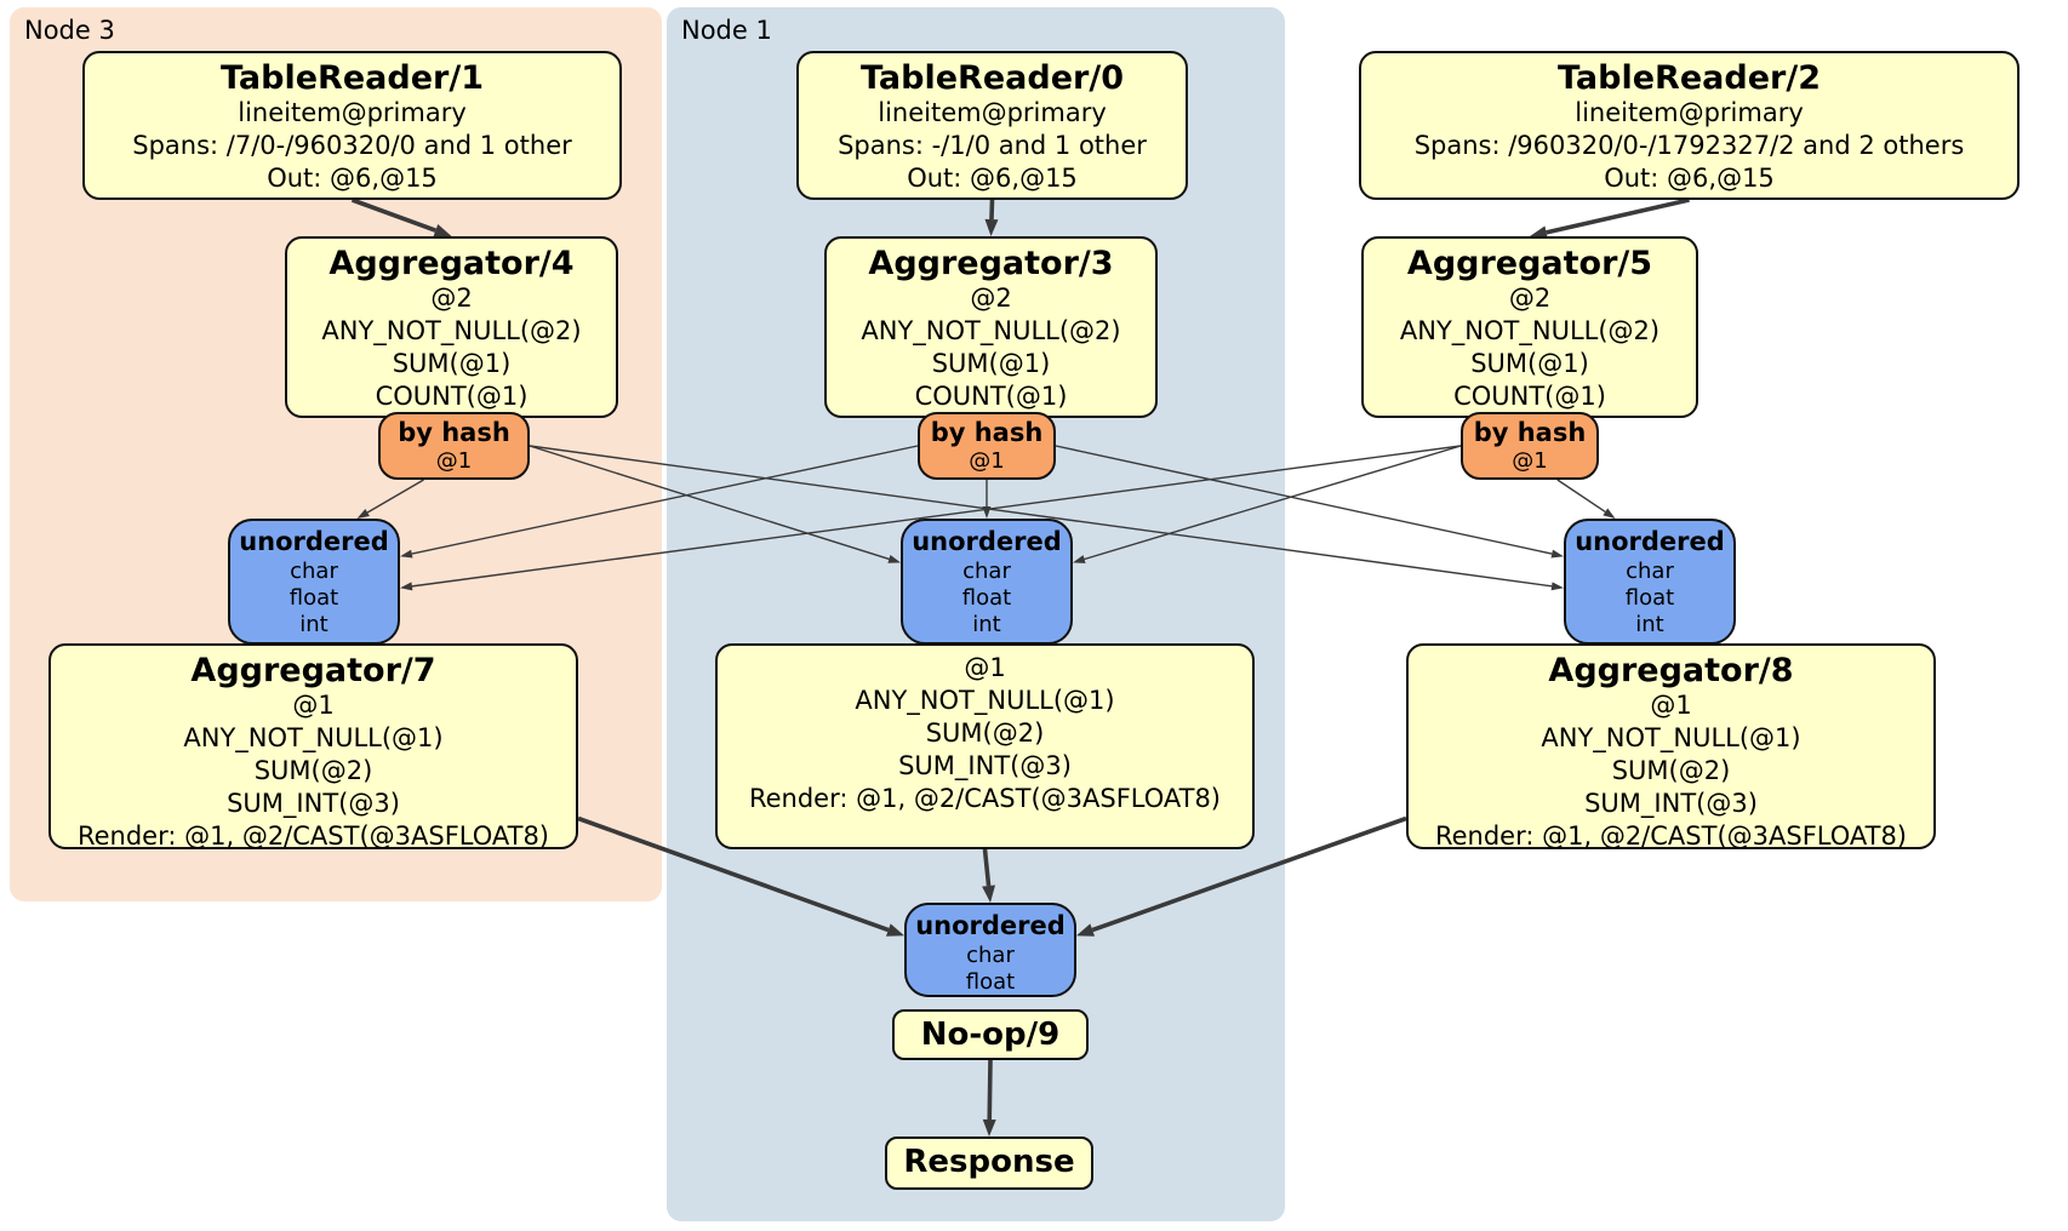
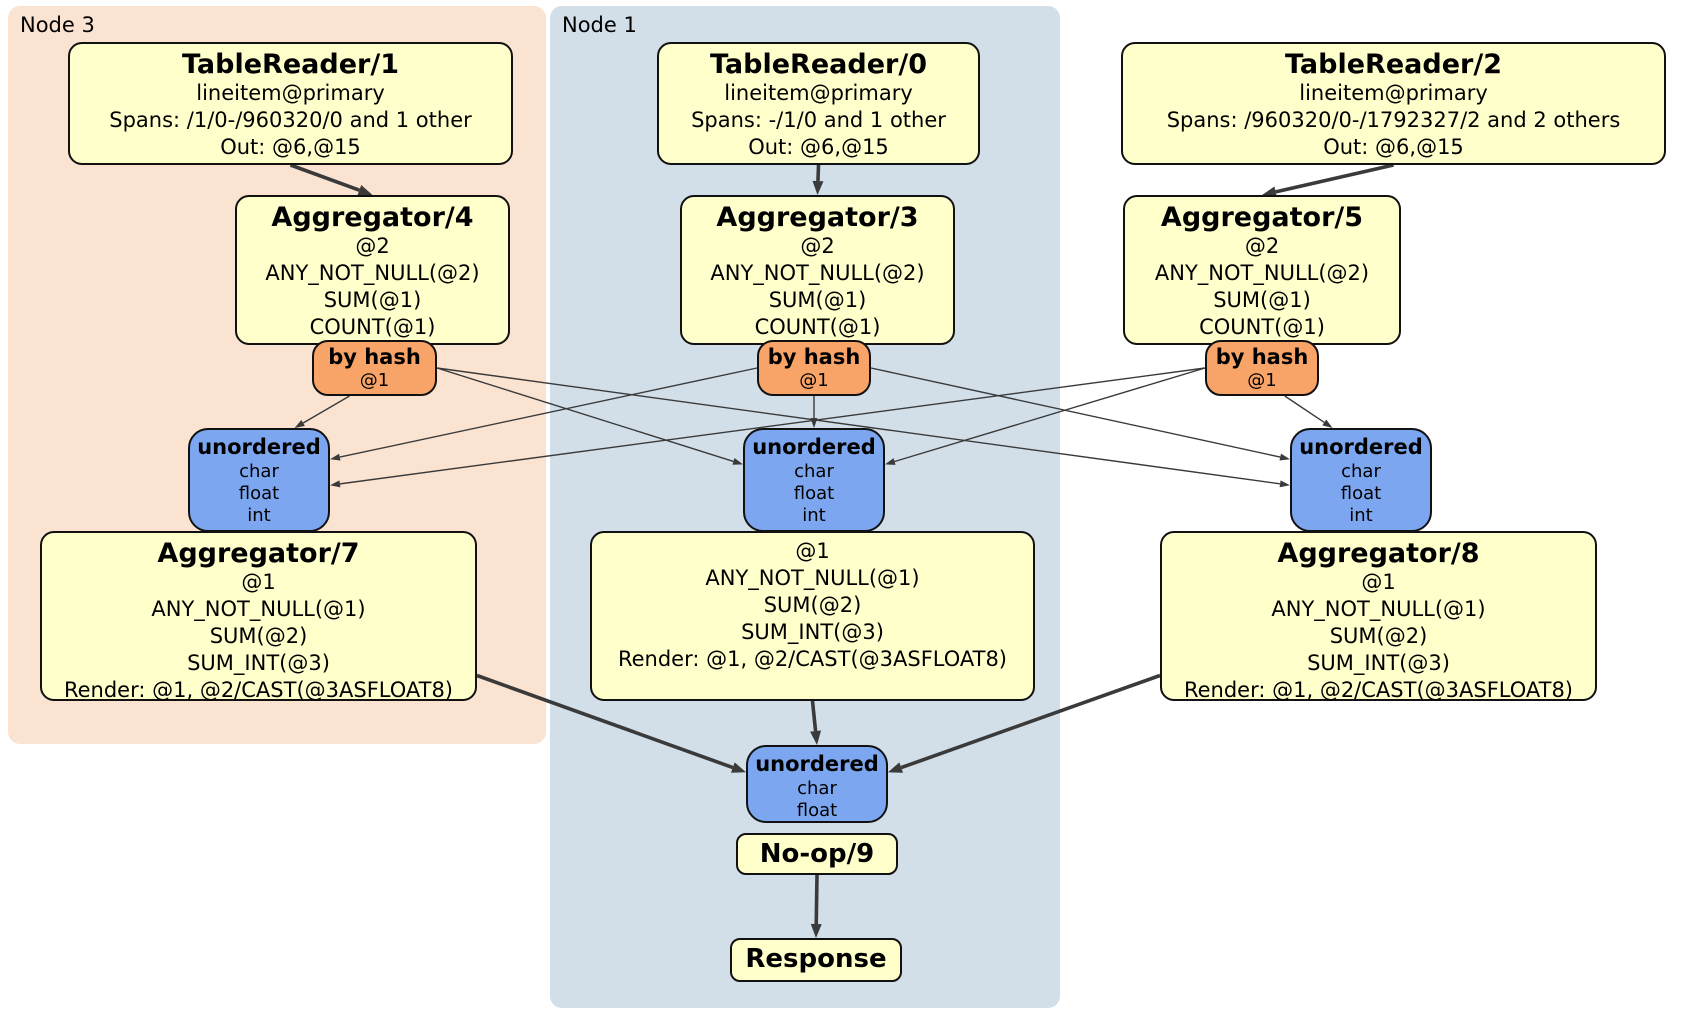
  Node 3
  Node 1
  TableReader/1
  lineitem@primary
- Spans: /7/0-/960320/0 and 1 other
+ Spans: /1/0-/960320/0 and 1 other
  Out: @6,@15
  TableReader/0
  lineitem@primary
  Spans: -/1/0 and 1 other
  Out: @6,@15
  TableReader/2
  lineitem@primary
  Spans: /960320/0-/1792327/2 and 2 others
  Out: @6,@15
  Aggregator/4
  @2
  ANY_NOT_NULL(@2)
  SUM(@1)
  COUNT(@1)
  Aggregator/3
  @2
  ANY_NOT_NULL(@2)
  SUM(@1)
  COUNT(@1)
  Aggregator/5
  @2
  ANY_NOT_NULL(@2)
  SUM(@1)
  COUNT(@1)
  by hash
  @1
  by hash
  @1
  by hash
  @1
  unordered
  char
  float
  int
  unordered
  char
  float
  int
  unordered
  char
  float
  int
  Aggregator/7
  @1
  ANY_NOT_NULL(@1)
  SUM(@2)
  SUM_INT(@3)
  Render: @1, @2/CAST(@3ASFLOAT8)
  @1
  ANY_NOT_NULL(@1)
  SUM(@2)
  SUM_INT(@3)
  Render: @1, @2/CAST(@3ASFLOAT8)
  Aggregator/8
  @1
  ANY_NOT_NULL(@1)
  SUM(@2)
  SUM_INT(@3)
  Render: @1, @2/CAST(@3ASFLOAT8)
  unordered
  char
  float
  No-op/9
  Response
